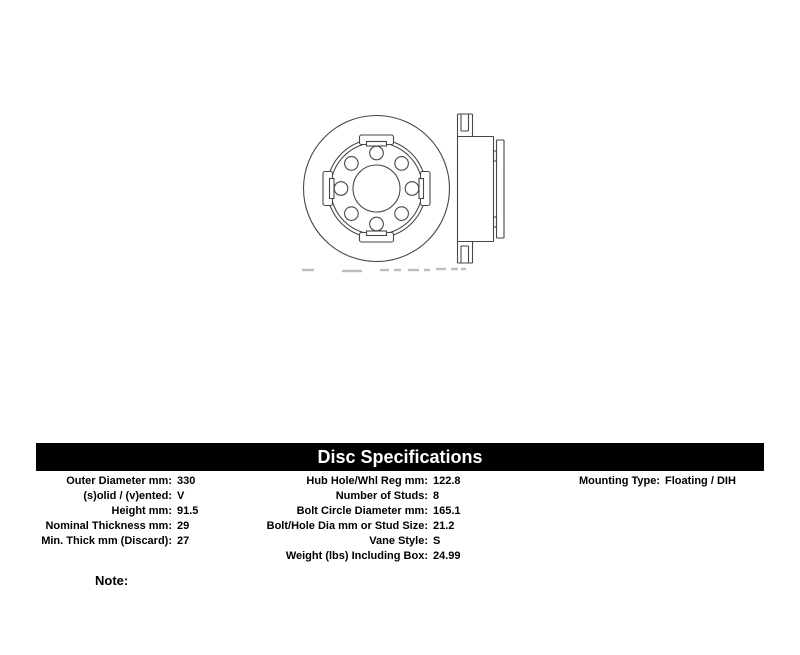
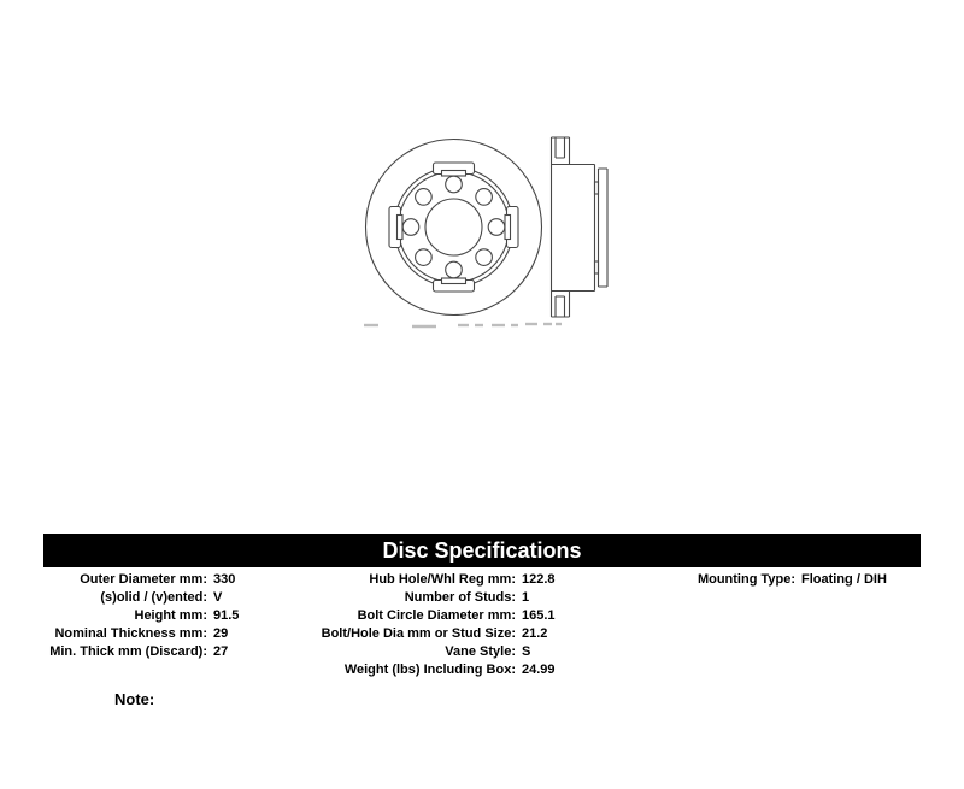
  Disc Specifications
  Outer Diameter mm:
  330
  (s)olid / (v)ented:
  V
  Height mm:
  91.5
  Nominal Thickness mm:
  29
  Min. Thick mm (Discard):
  27
  Hub Hole/Whl Reg mm:
  122.8
  Number of Studs:
- 8
+ 1
  Bolt Circle Diameter mm:
  165.1
  Bolt/Hole Dia mm or Stud Size:
  21.2
  Vane Style:
  S
  Weight (lbs) Including Box:
  24.99
  Mounting Type:
  Floating / DIH
  Note:
